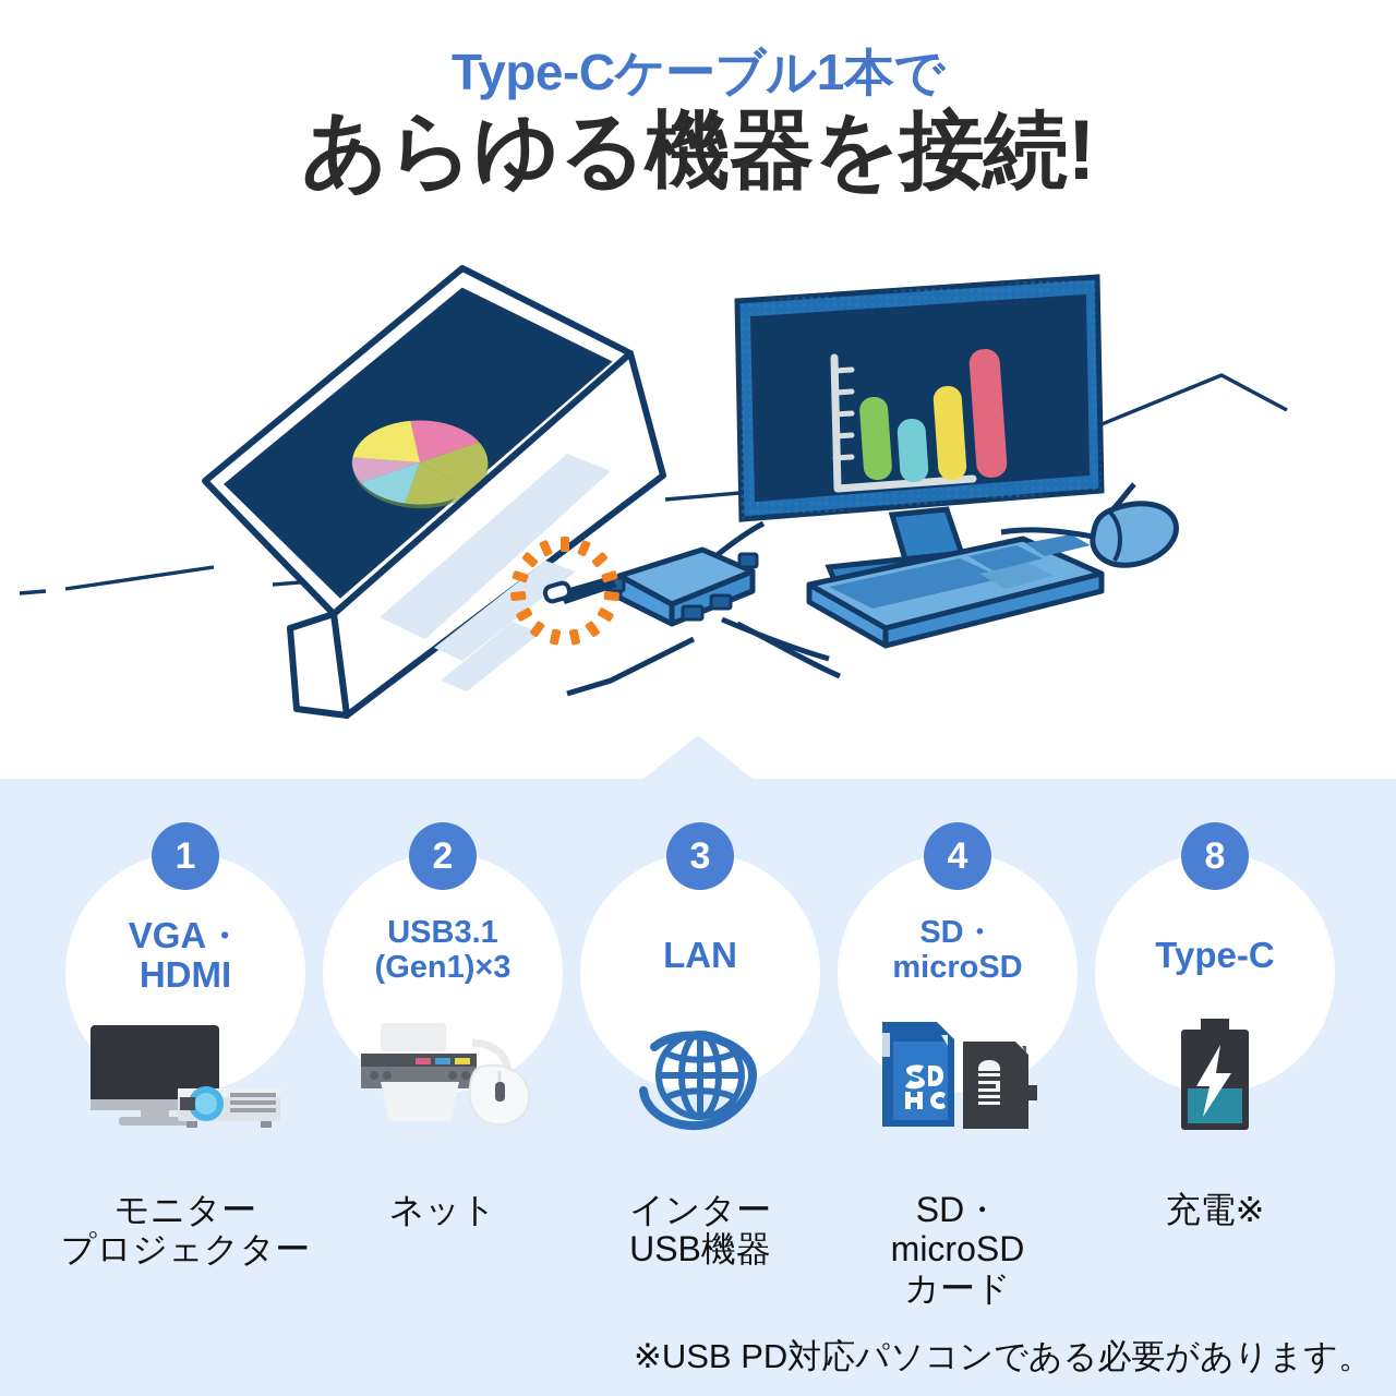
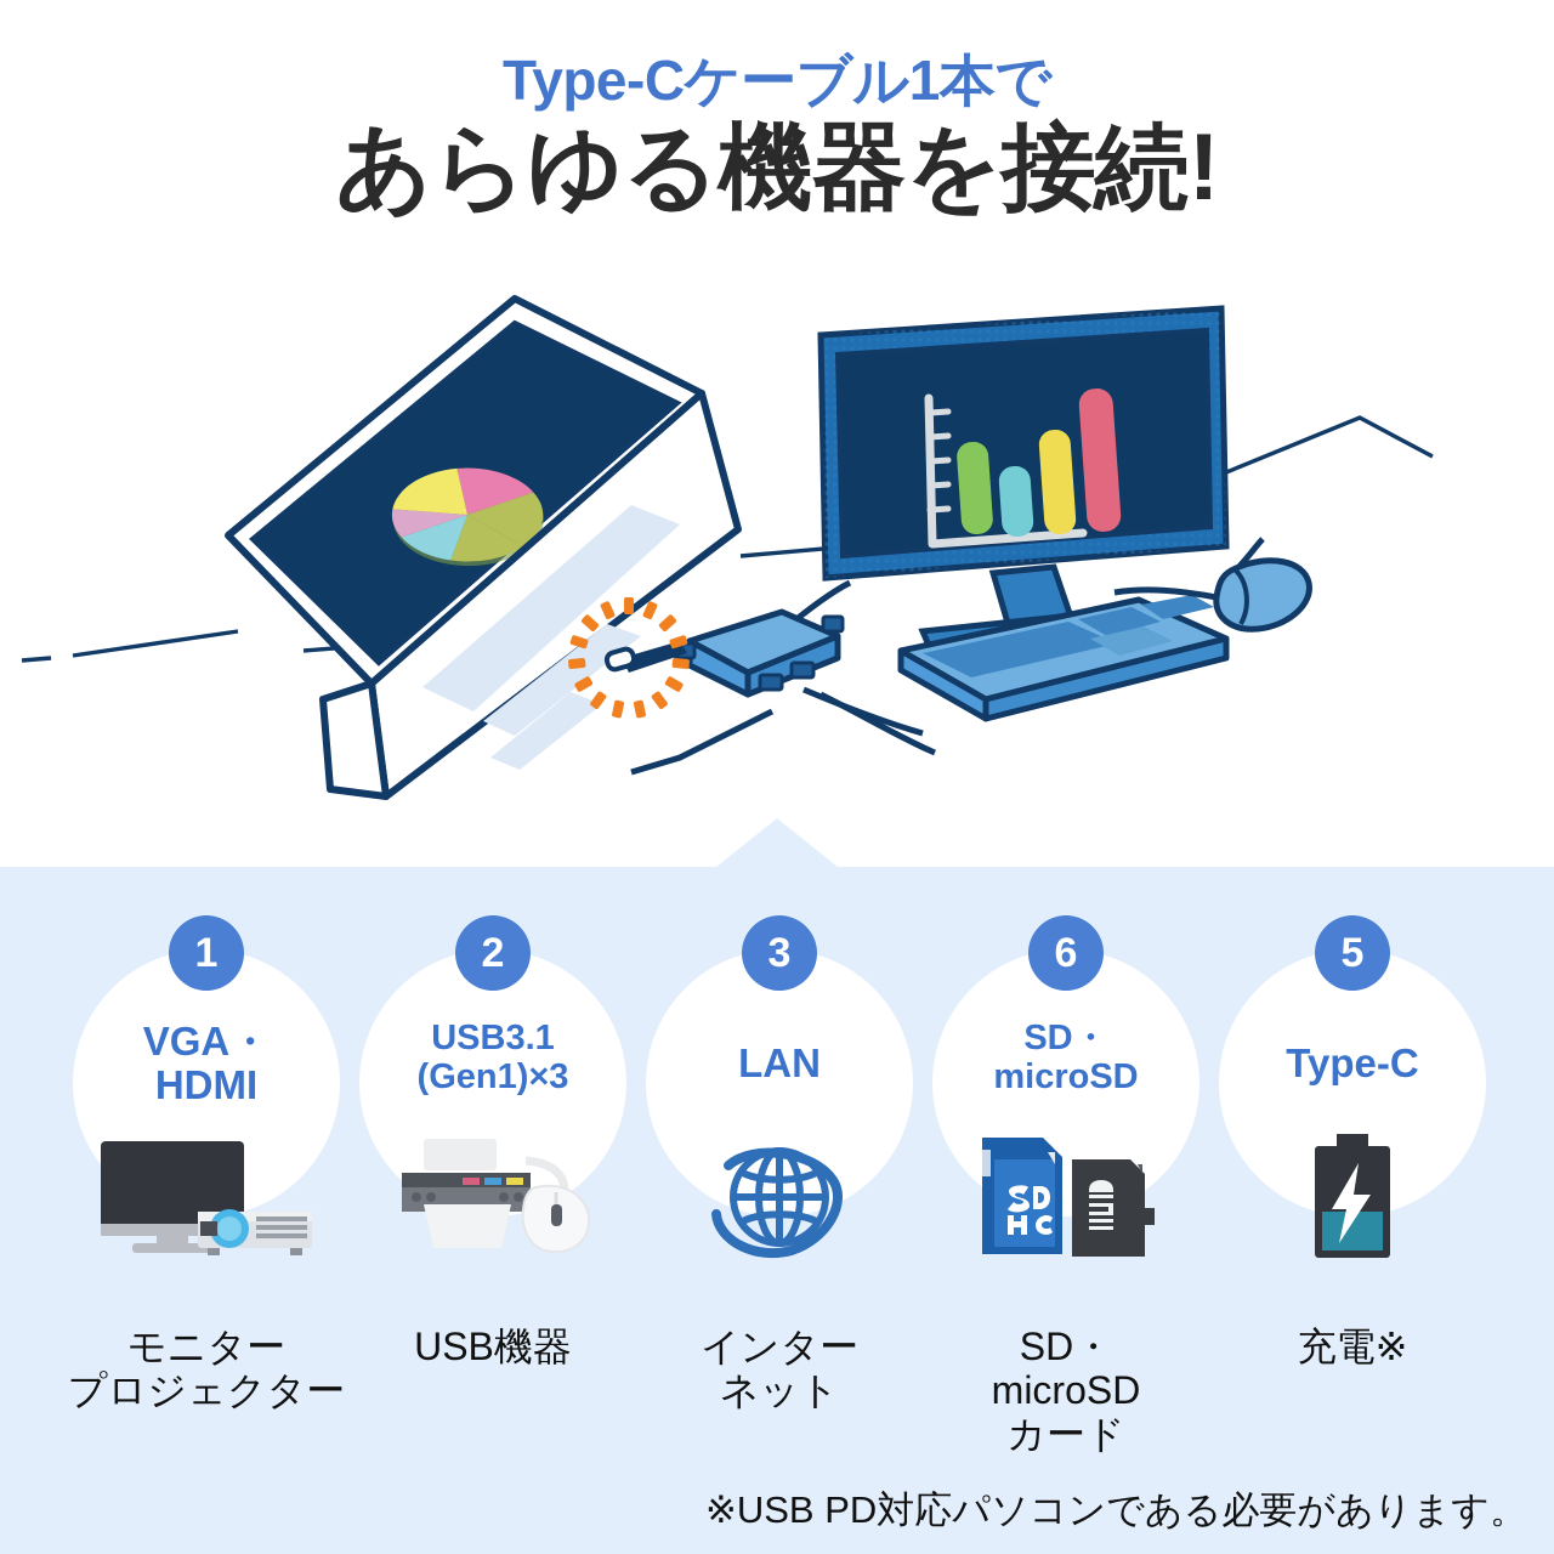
  Type-Cケーブル1本で
  あらゆる機器を接続!
  1
  VGA・
  HDMI
  モニター
  プロジェクター
  2
  USB3.1
  (Gen1)×3
- ネット
+ USB機器
  3
  LAN
  インター
- USB機器
+ ネット
- 4
+ 6
  SD・
  microSD
  SD・
  microSD
  カード
- 8
+ 5
  Type-C
  充電※
  ※USB PD対応パソコンである必要があります。
